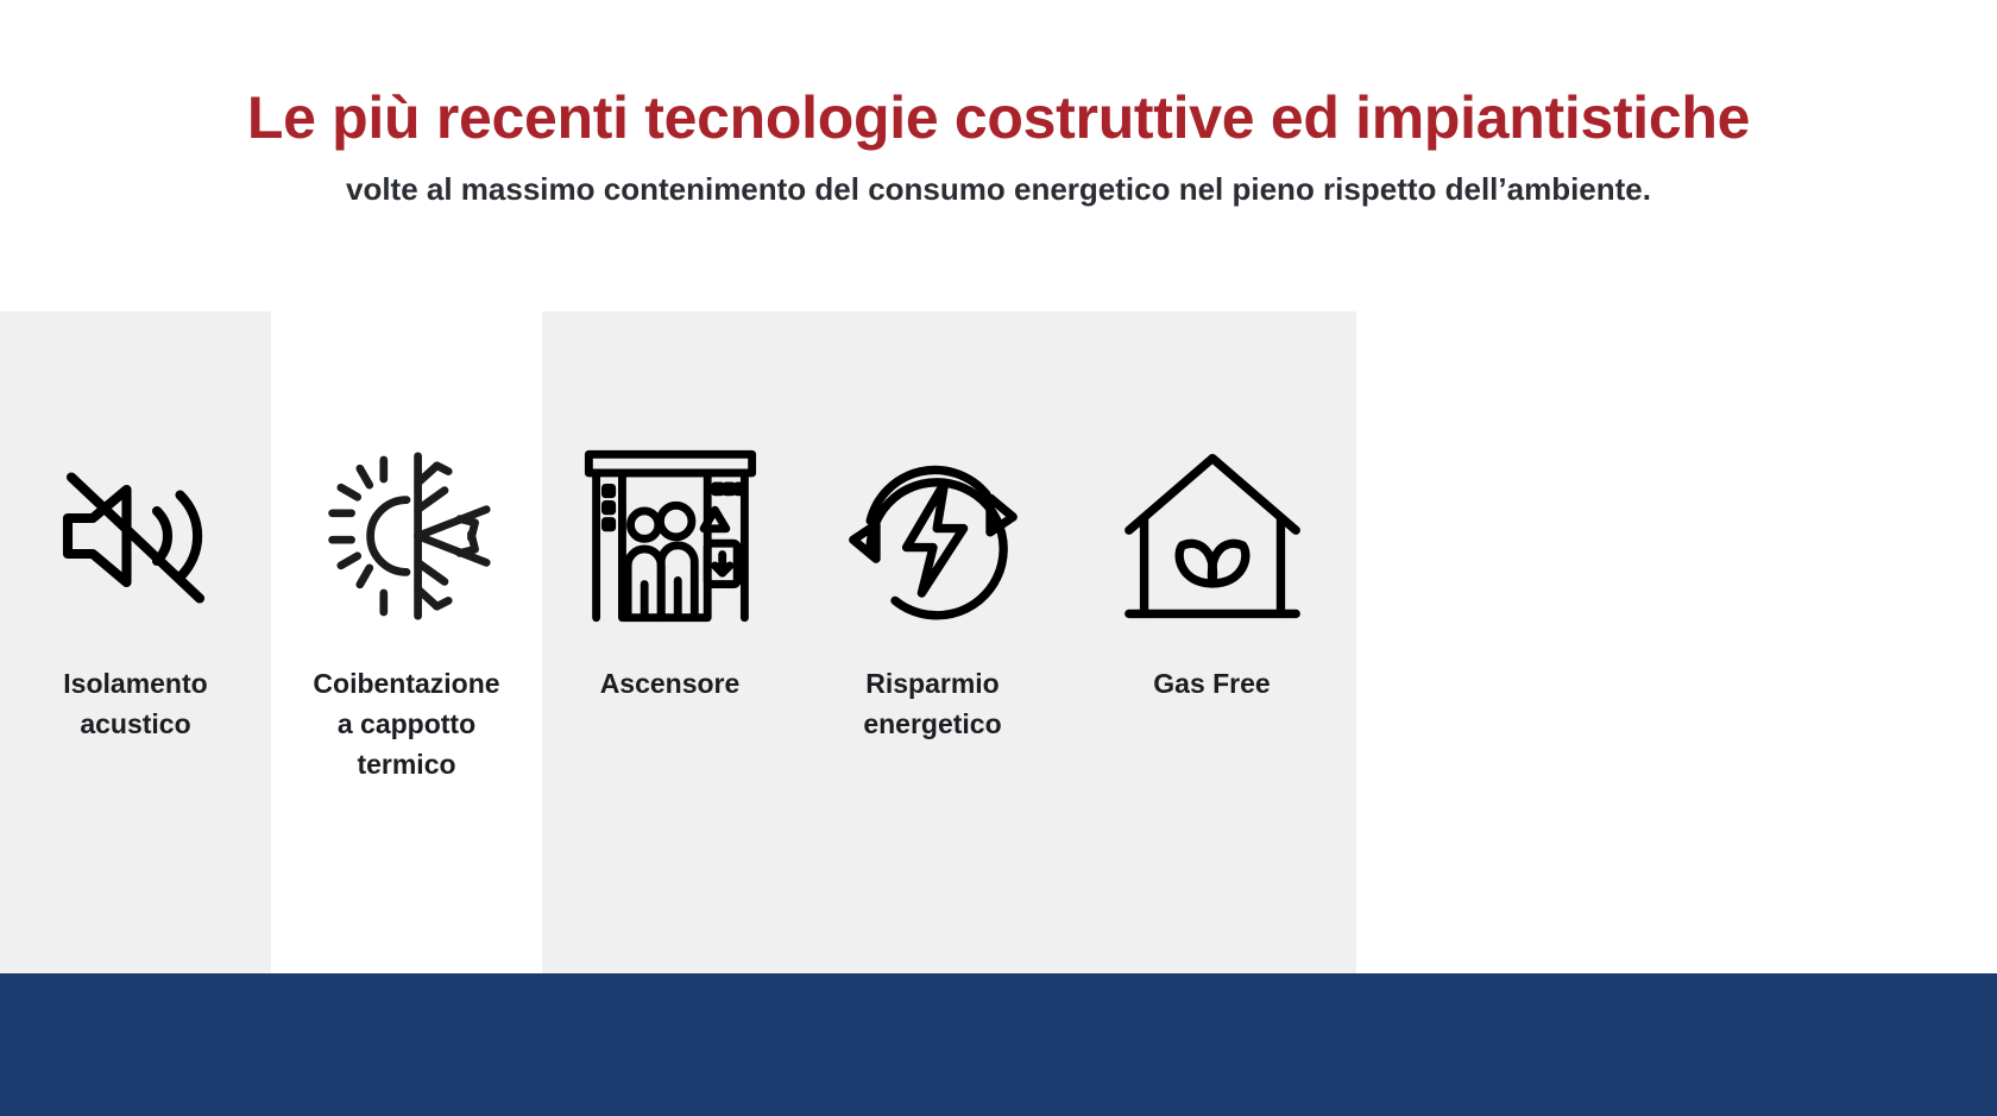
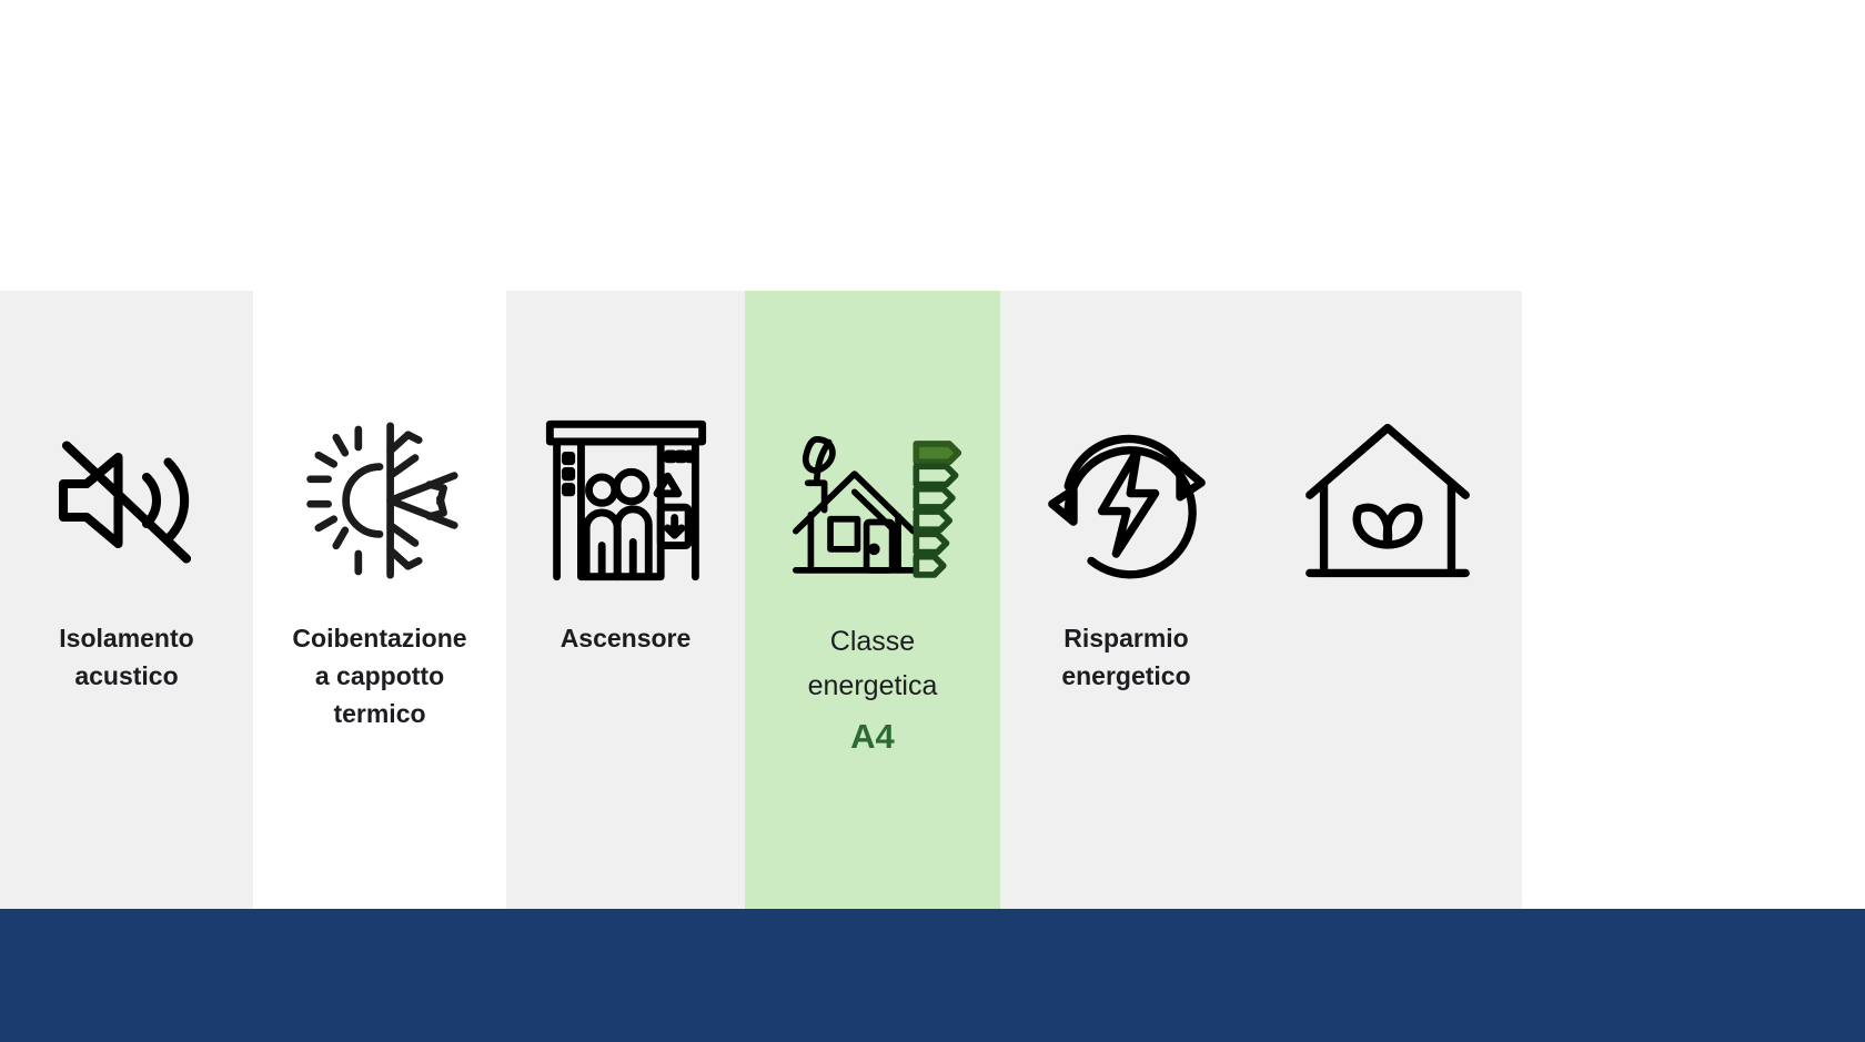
- Le più recenti tecnologie costruttive ed impiantistiche
- volte al massimo contenimento del consumo energetico nel pieno rispetto dell’ambiente.
  Isolamento
  acustico
  Coibentazione
  a cappotto
  termico
  Ascensore
+ Classe
+ energetica
+ A4
  Risparmio
  energetico
- Gas Free
